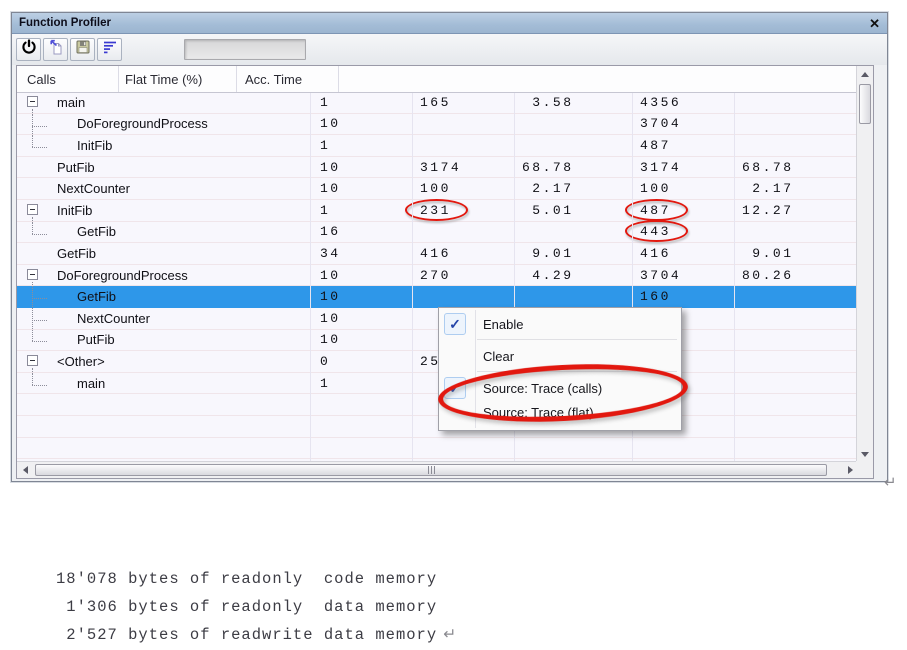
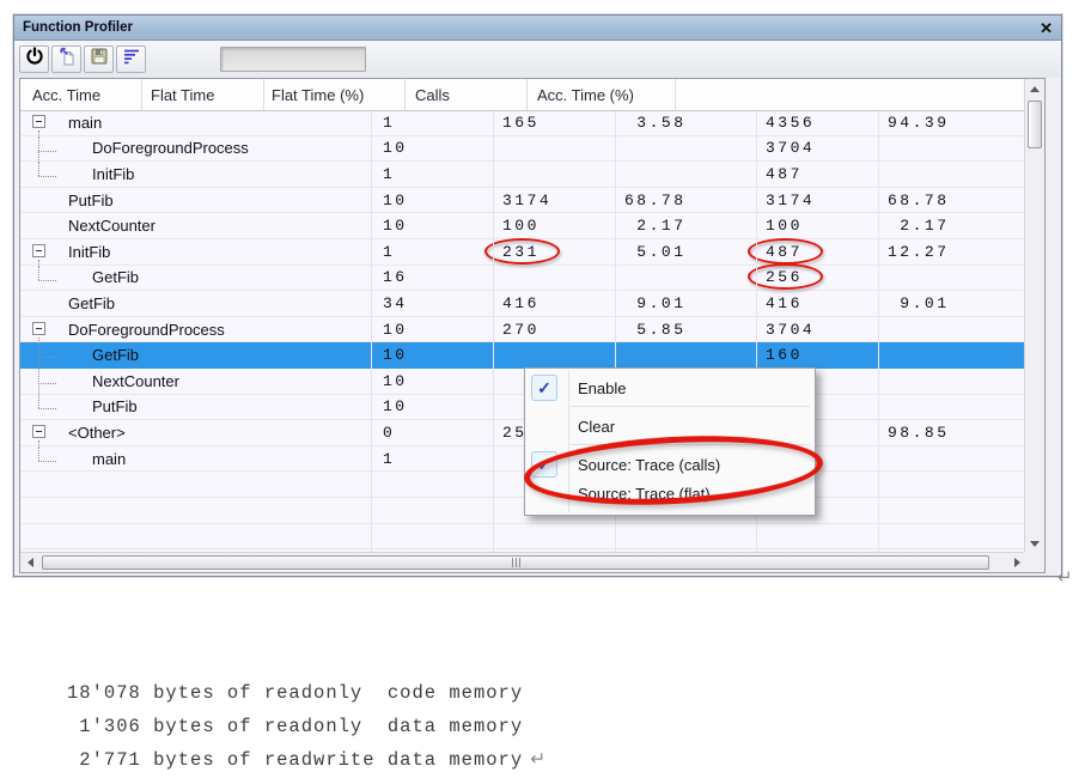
  Function Profiler
  ✕
- Calls
+ Acc. Time
+ Flat Time
  Flat Time (%)
- Acc. Time
+ Calls
+ Acc. Time (%)
  main
  1
  165
  3.58
  4356
+ 94.39
  DoForegroundProcess
  10
  3704
  InitFib
  1
  487
  PutFib
  10
  3174
  68.78
  3174
  68.78
  NextCounter
  10
  100
  2.17
  100
  2.17
  InitFib
  1
  231
  5.01
  487
  12.27
  GetFib
  16
- 443
+ 256
  GetFib
  34
  416
  9.01
  416
  9.01
  DoForegroundProcess
  10
  270
- 4.29
+ 5.85
  3704
- 80.26
  GetFib
  10
  160
  NextCounter
  10
  PutFib
  10
  <Other>
  0
  25
+ 98.85
  main
  1
  ✓
  Enable
  Clear
  ✓
  Source: Trace (calls)
  Source: Trace (flat)
  ↵
  18'078 bytes of readonly code memory
  1'306 bytes of readonly data memory
- 2'527 bytes of readwrite data memory ↵
+ 2'771 bytes of readwrite data memory ↵
